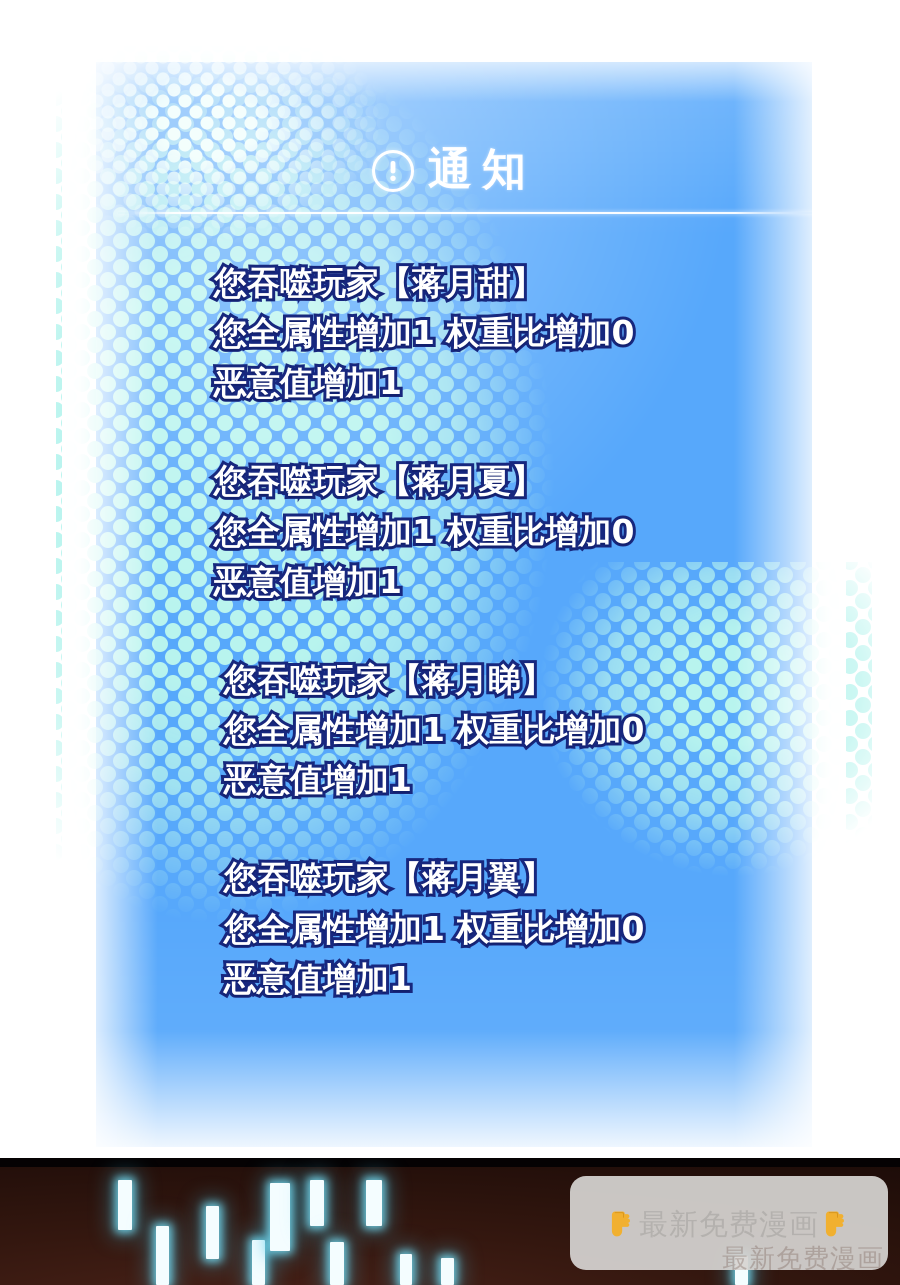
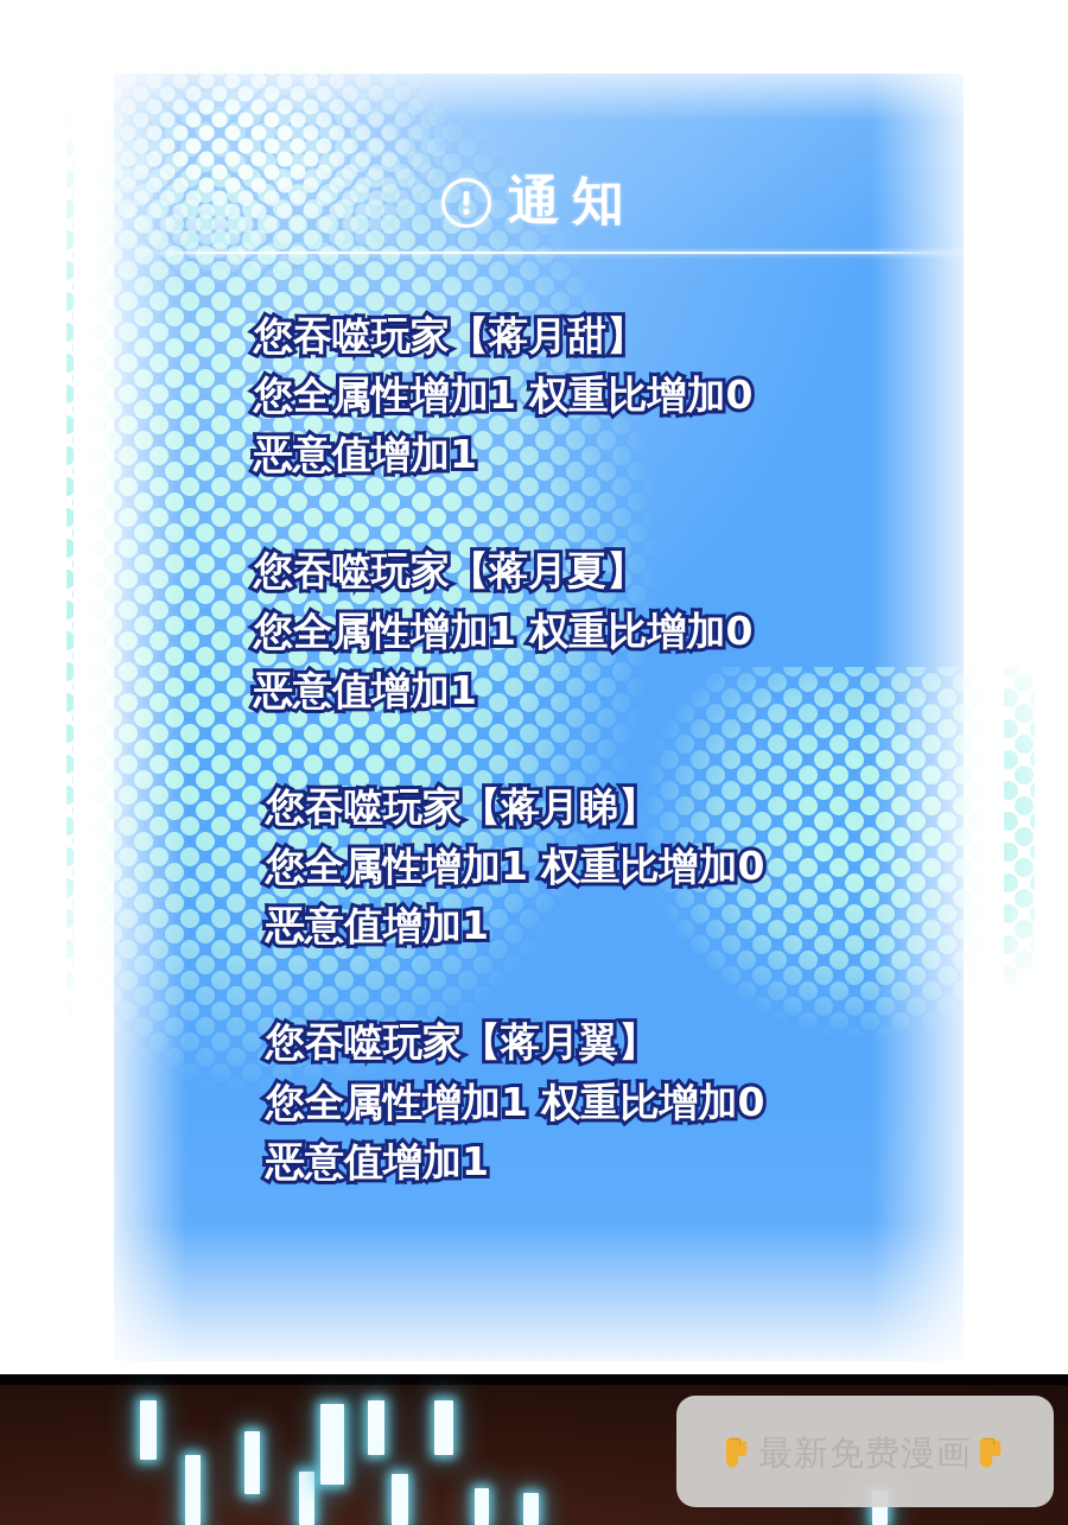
- 最新免费漫画
